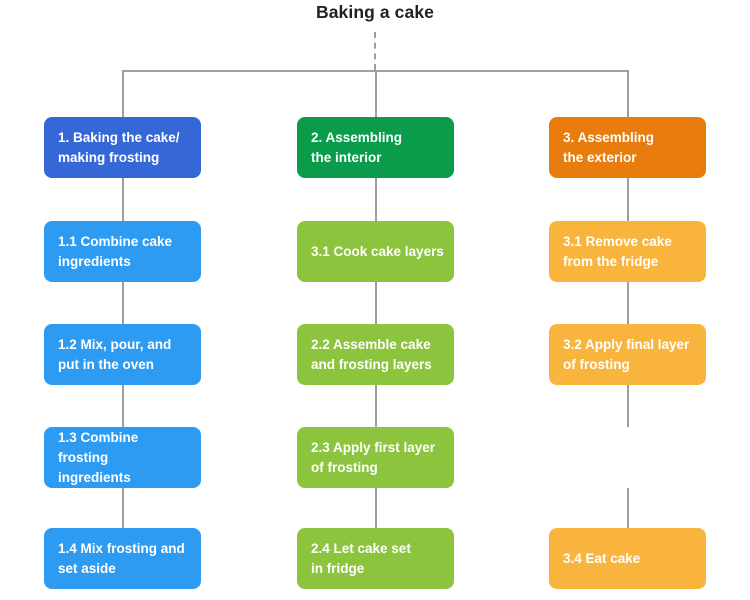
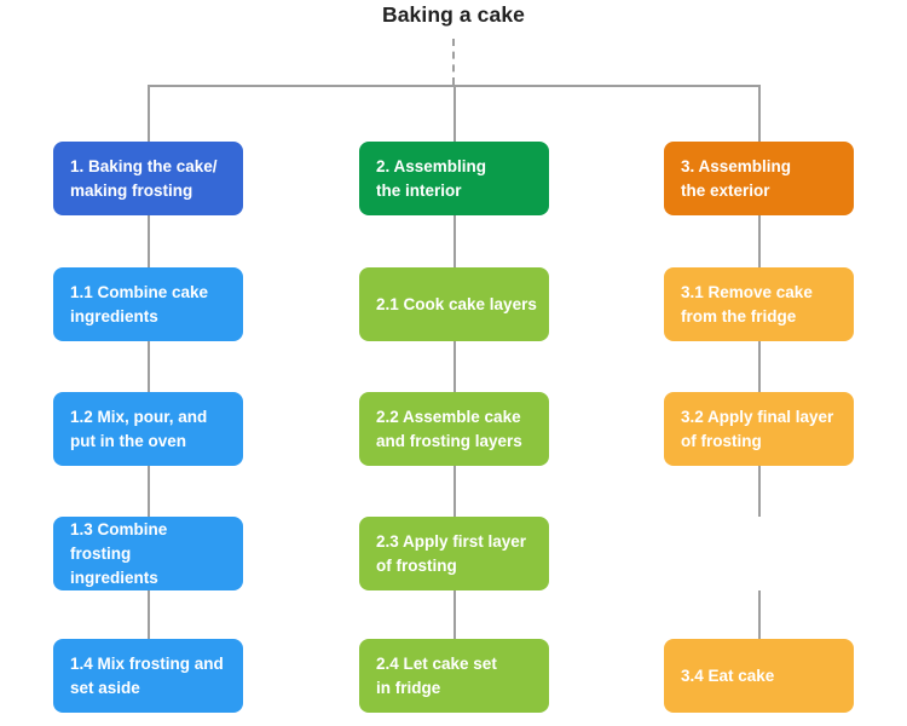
  Baking a cake
  1. Baking the cake/
  making frosting
  1.1 Combine cake
  ingredients
  1.2 Mix, pour, and
  put in the oven
  1.3 Combine frosting
  ingredients
  1.4 Mix frosting and
  set aside
  2. Assembling
  the interior
- 3.1 Cook cake layers
+ 2.1 Cook cake layers
  2.2 Assemble cake
  and frosting layers
  2.3 Apply first layer
  of frosting
  2.4 Let cake set
  in fridge
  3. Assembling
  the exterior
  3.1 Remove cake
  from the fridge
  3.2 Apply final layer
  of frosting
  3.4 Eat cake
